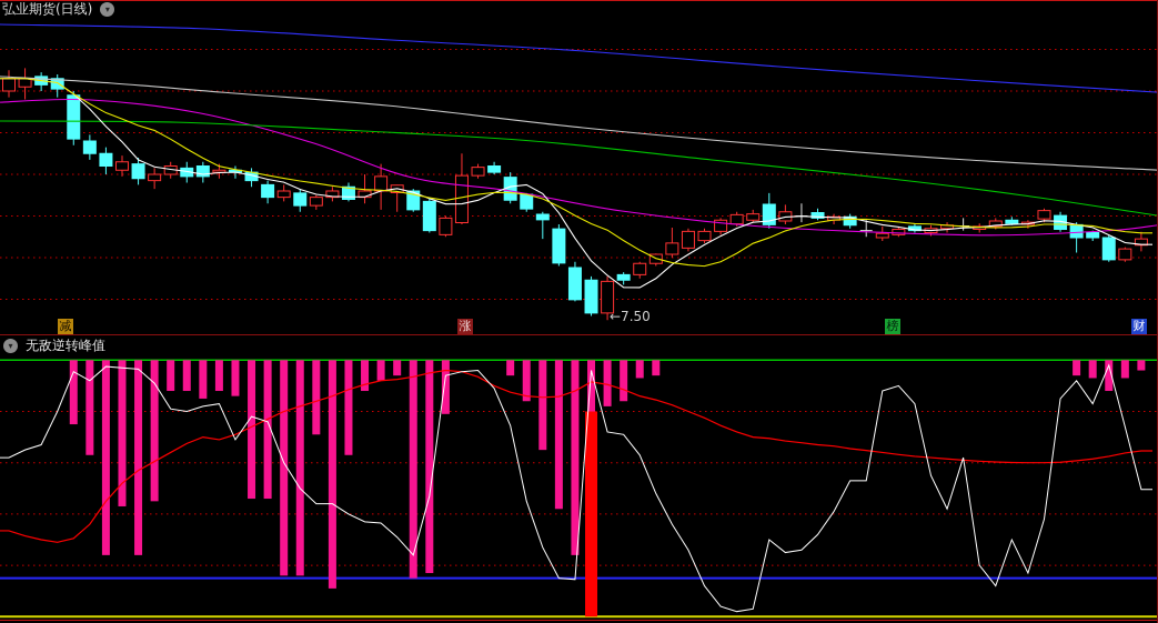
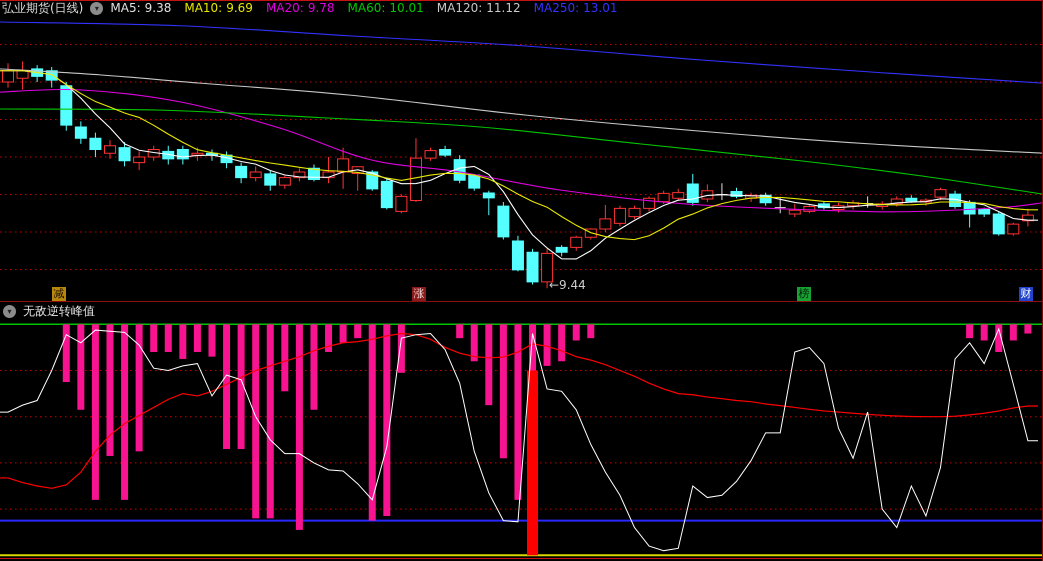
  弘业期货(日线)
  ▾
+ MA5: 9.38
+ MA10: 9.69
+ MA20: 9.78
+ MA60: 10.01
+ MA120: 11.12
+ MA250: 13.01
  减
  涨
  榜
  财
- ←7.50
+ ←9.44
  ▾
  无敌逆转峰值
